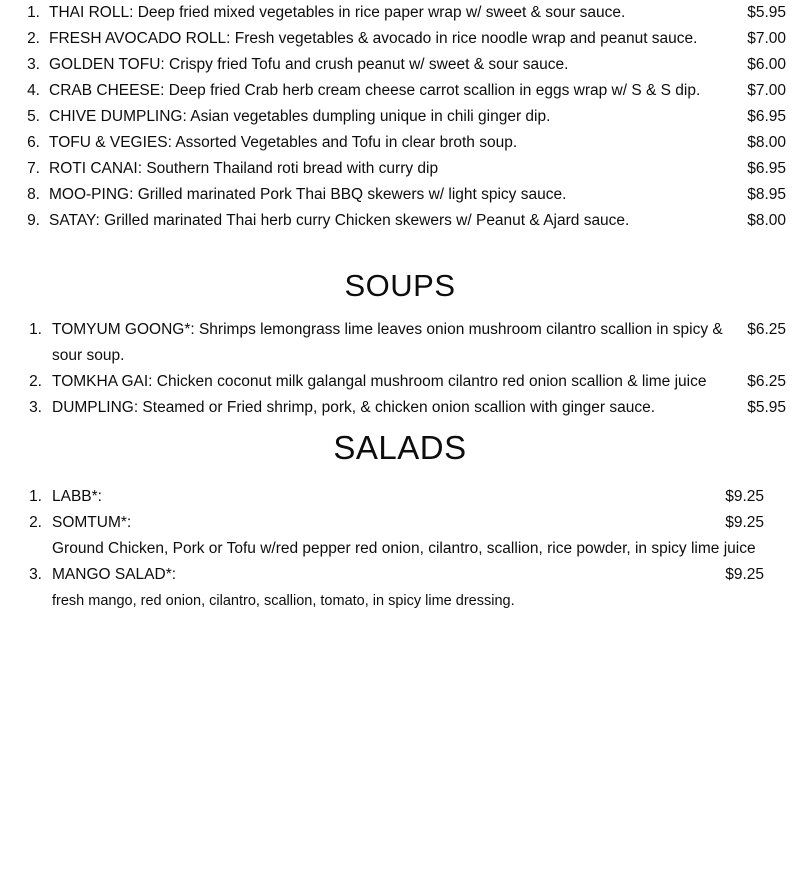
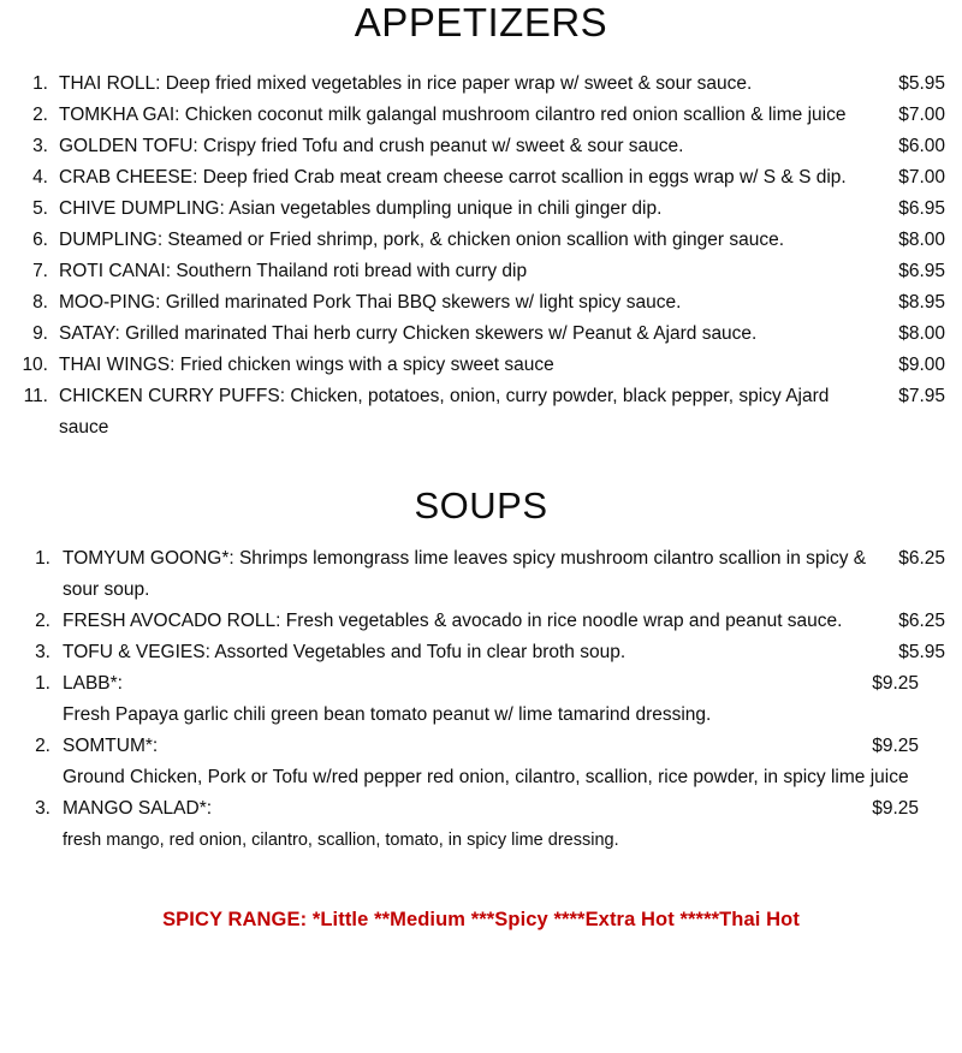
+ APPETIZERS
  1.
  THAI ROLL: Deep fried mixed vegetables in rice paper wrap w/ sweet & sour sauce.
  $5.95
  2.
- FRESH AVOCADO ROLL: Fresh vegetables & avocado in rice noodle wrap and peanut sauce.
+ TOMKHA GAI: Chicken coconut milk galangal mushroom cilantro red onion scallion & lime juice
  $7.00
  3.
  GOLDEN TOFU: Crispy fried Tofu and crush peanut w/ sweet & sour sauce.
  $6.00
  4.
- CRAB CHEESE: Deep fried Crab herb cream cheese carrot scallion in eggs wrap w/ S & S dip.
+ CRAB CHEESE: Deep fried Crab meat cream cheese carrot scallion in eggs wrap w/ S & S dip.
  $7.00
  5.
  CHIVE DUMPLING: Asian vegetables dumpling unique in chili ginger dip.
  $6.95
  6.
- TOFU & VEGIES: Assorted Vegetables and Tofu in clear broth soup.
+ DUMPLING: Steamed or Fried shrimp, pork, & chicken onion scallion with ginger sauce.
  $8.00
  7.
  ROTI CANAI: Southern Thailand roti bread with curry dip
  $6.95
  8.
  MOO-PING: Grilled marinated Pork Thai BBQ skewers w/ light spicy sauce.
  $8.95
  9.
  SATAY: Grilled marinated Thai herb curry Chicken skewers w/ Peanut & Ajard sauce.
  $8.00
+ 10.
+ THAI WINGS: Fried chicken wings with a spicy sweet sauce
+ $9.00
+ 11.
+ CHICKEN CURRY PUFFS: Chicken, potatoes, onion, curry powder, black pepper, spicy Ajard sauce
+ $7.95
  SOUPS
  1.
- TOMYUM GOONG*: Shrimps lemongrass lime leaves onion mushroom cilantro scallion in spicy & sour soup.
+ TOMYUM GOONG*: Shrimps lemongrass lime leaves spicy mushroom cilantro scallion in spicy & sour soup.
  $6.25
  2.
- TOMKHA GAI: Chicken coconut milk galangal mushroom cilantro red onion scallion & lime juice
+ FRESH AVOCADO ROLL: Fresh vegetables & avocado in rice noodle wrap and peanut sauce.
  $6.25
  3.
- DUMPLING: Steamed or Fried shrimp, pork, & chicken onion scallion with ginger sauce.
+ TOFU & VEGIES: Assorted Vegetables and Tofu in clear broth soup.
  $5.95
- SALADS
  1.
  LABB*:
  $9.25
+ Fresh Papaya garlic chili green bean tomato peanut w/ lime tamarind dressing.
  2.
  SOMTUM*:
  $9.25
  Ground Chicken, Pork or Tofu w/red pepper red onion, cilantro, scallion, rice powder, in spicy lime juice
  3.
  MANGO SALAD*:
  $9.25
  fresh mango, red onion, cilantro, scallion, tomato, in spicy lime dressing.
+ SPICY RANGE: *Little **Medium ***Spicy ****Extra Hot *****Thai Hot
